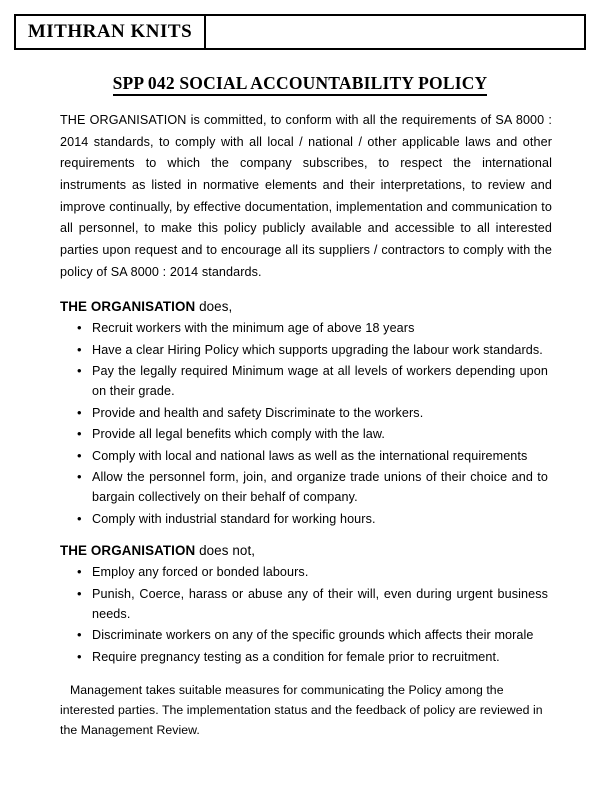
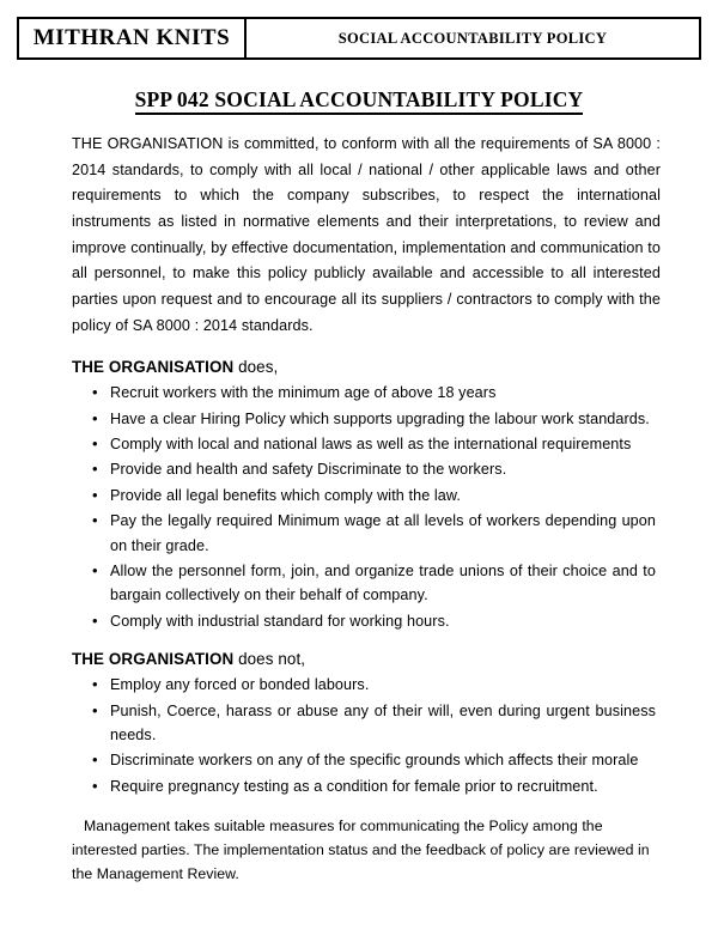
  MITHRAN KNITS
+ SOCIAL ACCOUNTABILITY POLICY
  SPP 042 SOCIAL ACCOUNTABILITY POLICY
  THE ORGANISATION is committed, to conform with all the requirements of SA 8000 : 2014 standards, to comply with all local / national / other applicable laws and other requirements to which the company subscribes, to respect the international instruments as listed in normative elements and their interpretations, to review and improve continually, by effective documentation, implementation and communication to all personnel, to make this policy publicly available and accessible to all interested parties upon request and to encourage all its suppliers / contractors to comply with the policy of SA 8000 : 2014 standards.
  THE ORGANISATION does,
  Recruit workers with the minimum age of above 18 years
  Have a clear Hiring Policy which supports upgrading the labour work standards.
- Pay the legally required Minimum wage at all levels of workers depending upon on their grade.
+ Comply with local and national laws as well as the international requirements
  Provide and health and safety Discriminate to the workers.
  Provide all legal benefits which comply with the law.
- Comply with local and national laws as well as the international requirements
+ Pay the legally required Minimum wage at all levels of workers depending upon on their grade.
  Allow the personnel form, join, and organize trade unions of their choice and to bargain collectively on their behalf of company.
  Comply with industrial standard for working hours.
  THE ORGANISATION does not,
  Employ any forced or bonded labours.
  Punish, Coerce, harass or abuse any of their will, even during urgent business needs.
  Discriminate workers on any of the specific grounds which affects their morale
  Require pregnancy testing as a condition for female prior to recruitment.
  Management takes suitable measures for communicating the Policy among the interested parties. The implementation status and the feedback of policy are reviewed in the Management Review.
